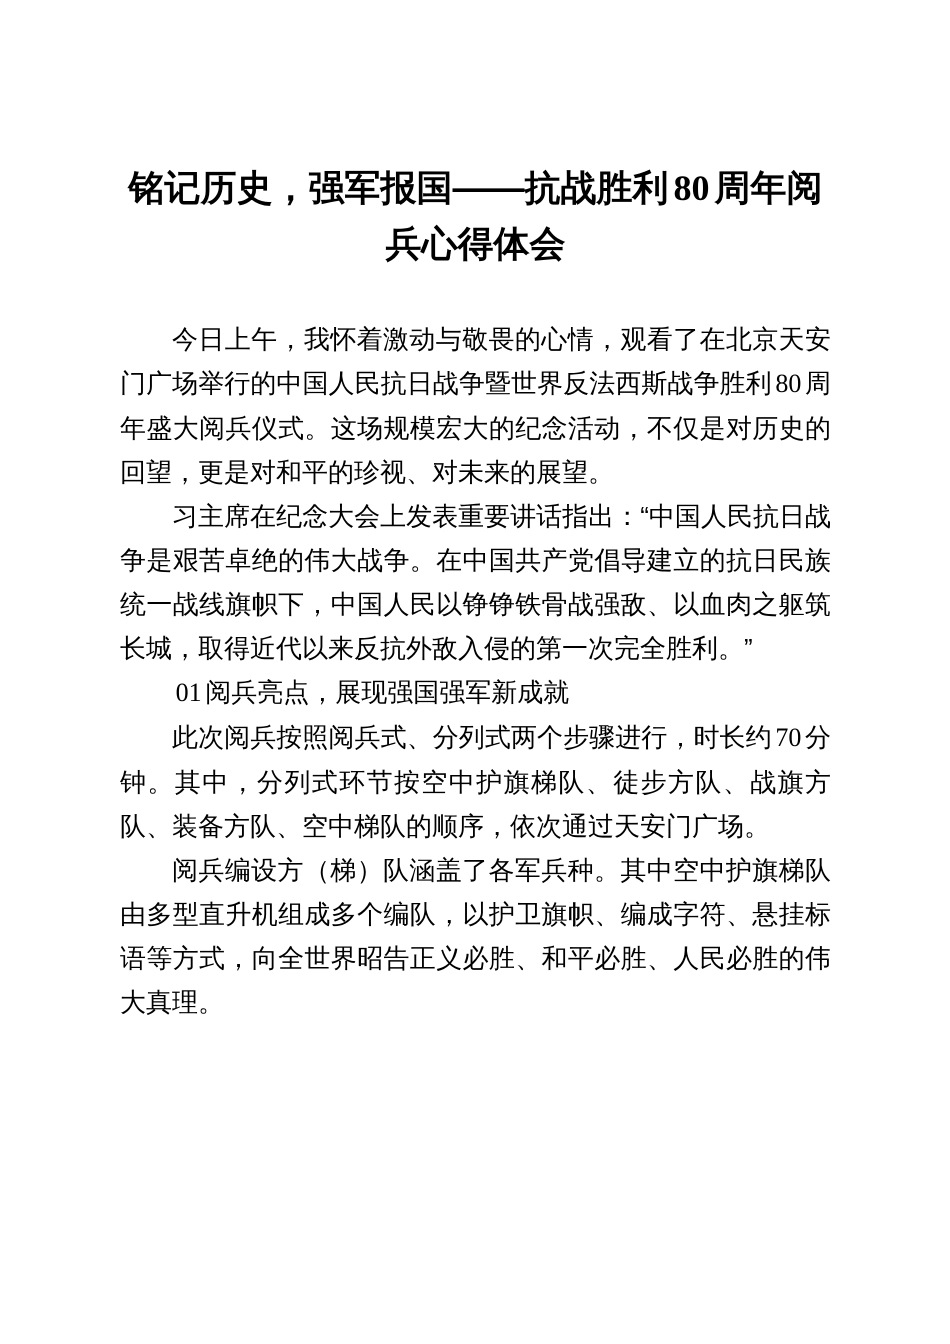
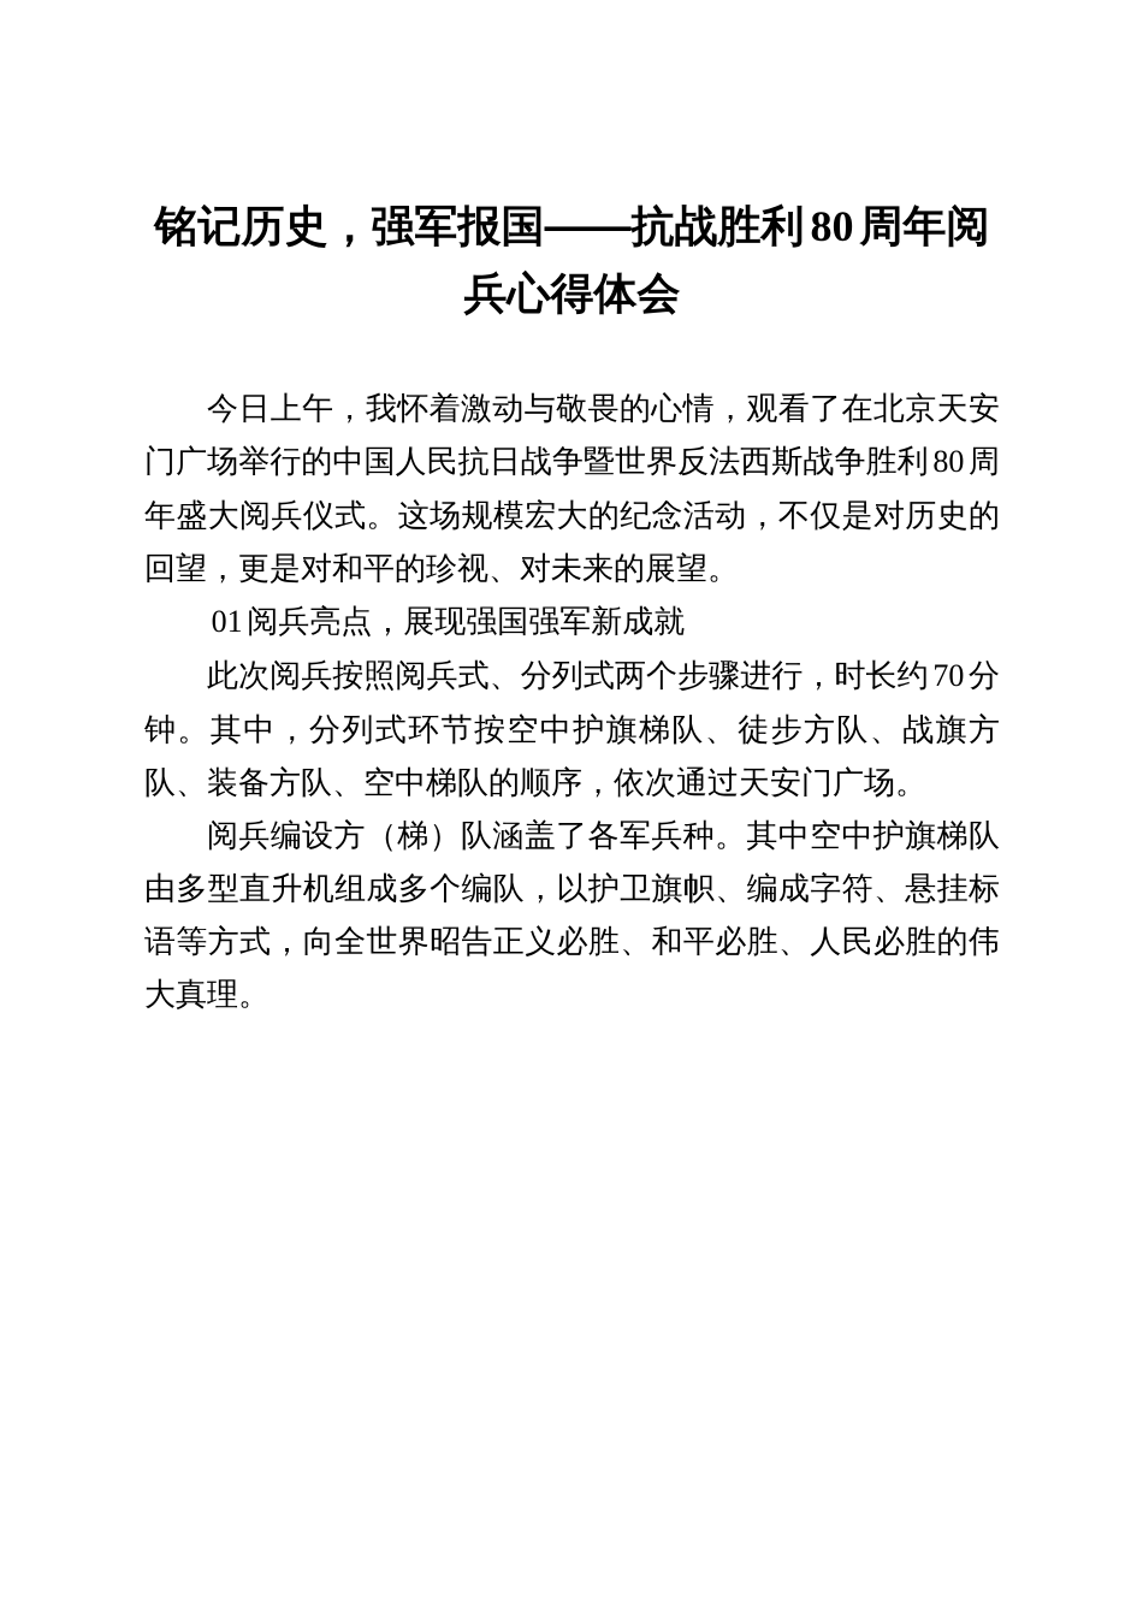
  铭记历史，强军报国——抗战胜利 80 周年阅兵心得体会
  今日上午，我怀着激动与敬畏的心情，观看了在北京天安门广场举行的中国人民抗日战争暨世界反法西斯战争胜利 80 周年盛大阅兵仪式。这场规模宏大的纪念活动，不仅是对历史的回望，更是对和平的珍视、对未来的展望。
- 习主席在纪念大会上发表重要讲话指出：“中国人民抗日战争是艰苦卓绝的伟大战争。在中国共产党倡导建立的抗日民族统一战线旗帜下，中国人民以铮铮铁骨战强敌、以血肉之躯筑长城，取得近代以来反抗外敌入侵的第一次完全胜利。”
  01 阅兵亮点，展现强国强军新成就
  此次阅兵按照阅兵式、分列式两个步骤进行，时长约 70 分钟。其中，分列式环节按空中护旗梯队、徒步方队、战旗方队、装备方队、空中梯队的顺序，依次通过天安门广场。
  阅兵编设方（梯）队涵盖了各军兵种。其中空中护旗梯队由多型直升机组成多个编队，以护卫旗帜、编成字符、悬挂标语等方式，向全世界昭告正义必胜、和平必胜、人民必胜的伟大真理。
